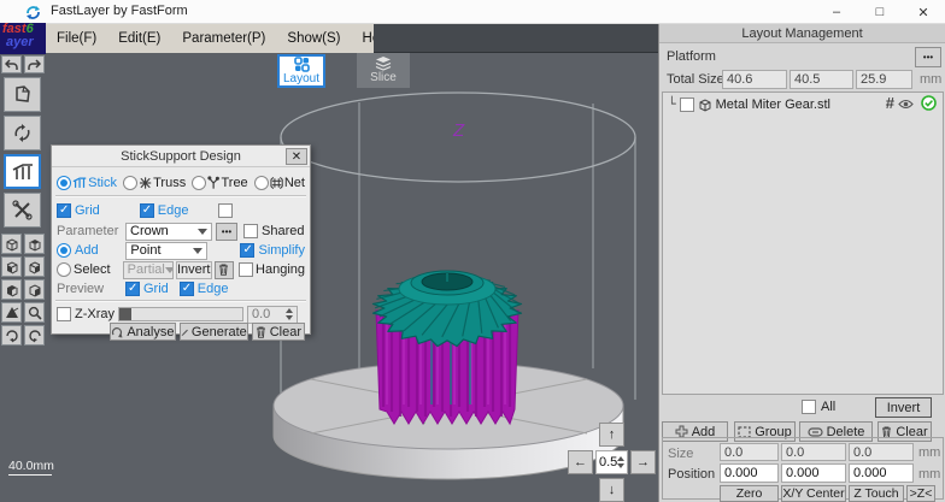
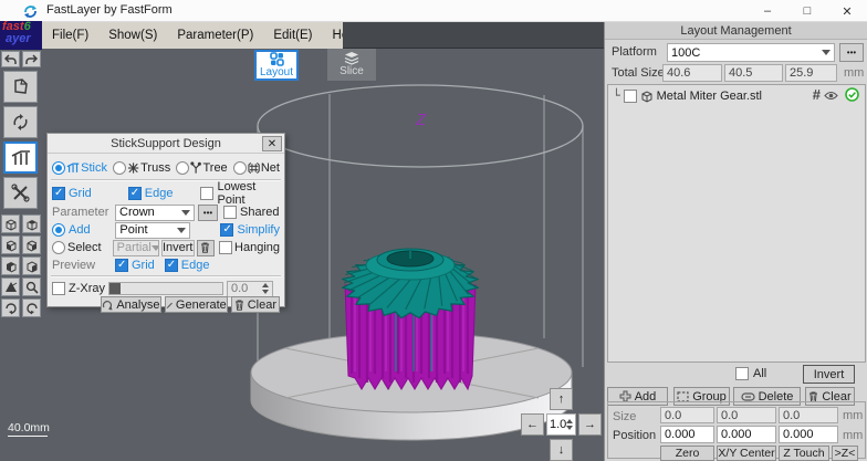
  FastLayer by FastForm
  –
  □
  ✕
  fast6
  ayer
  File(F)
- Edit(E)
+ Show(S)
  Parameter(P)
- Show(S)
+ Edit(E)
  Z
  Layout
  Slice
  40.0mm
  ↑
  ←
- 0.5
+ 1.0
  →
  ↓
  StickSupport Design
  ✕
  Stick
  Truss
  Tree
  Net
  Grid
  Edge
+ Lowest Point
  Parameter
  Crown
  •••
  Shared
  Add
  Point
  Simplify
  Select
  Partial
  Invert
  Hanging
  Preview
  Grid
  Edge
  Z-Xray
  0.0
  Analyse
  Generate
  Clear
  Layout Management
  Platform
+ 100C
  •••
  Total Size
  40.6
  40.5
  25.9
  mm
  └
  Metal Miter Gear.stl
  #
  All
  Invert
  Add
  Group
  Delete
  Clear
  Size
  0.0
  0.0
  0.0
  mm
  Position
  0.000
  0.000
  0.000
  mm
  Zero
  X/Y Center
  Z Touch
  >Z<
